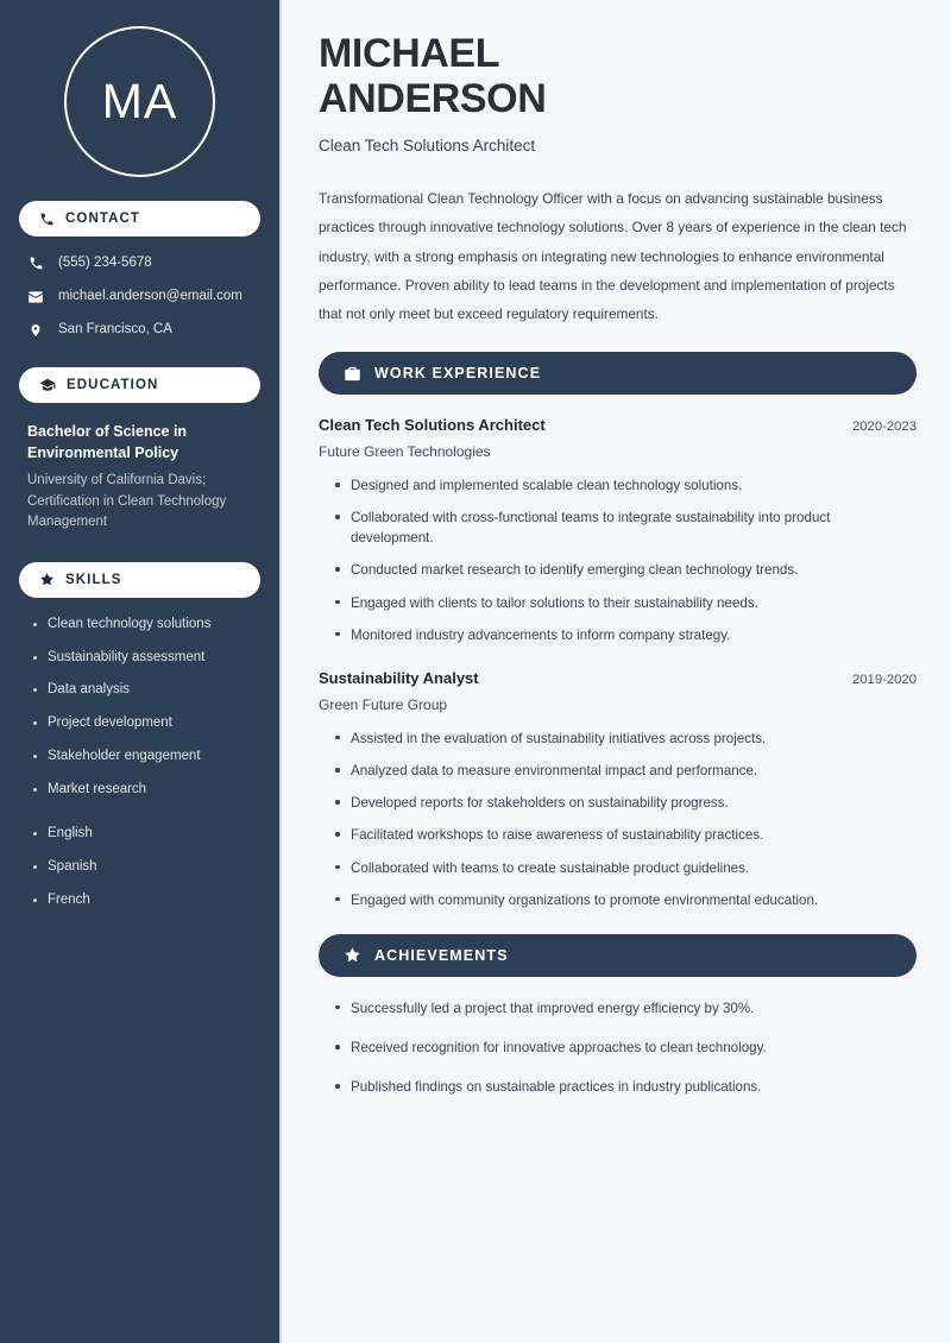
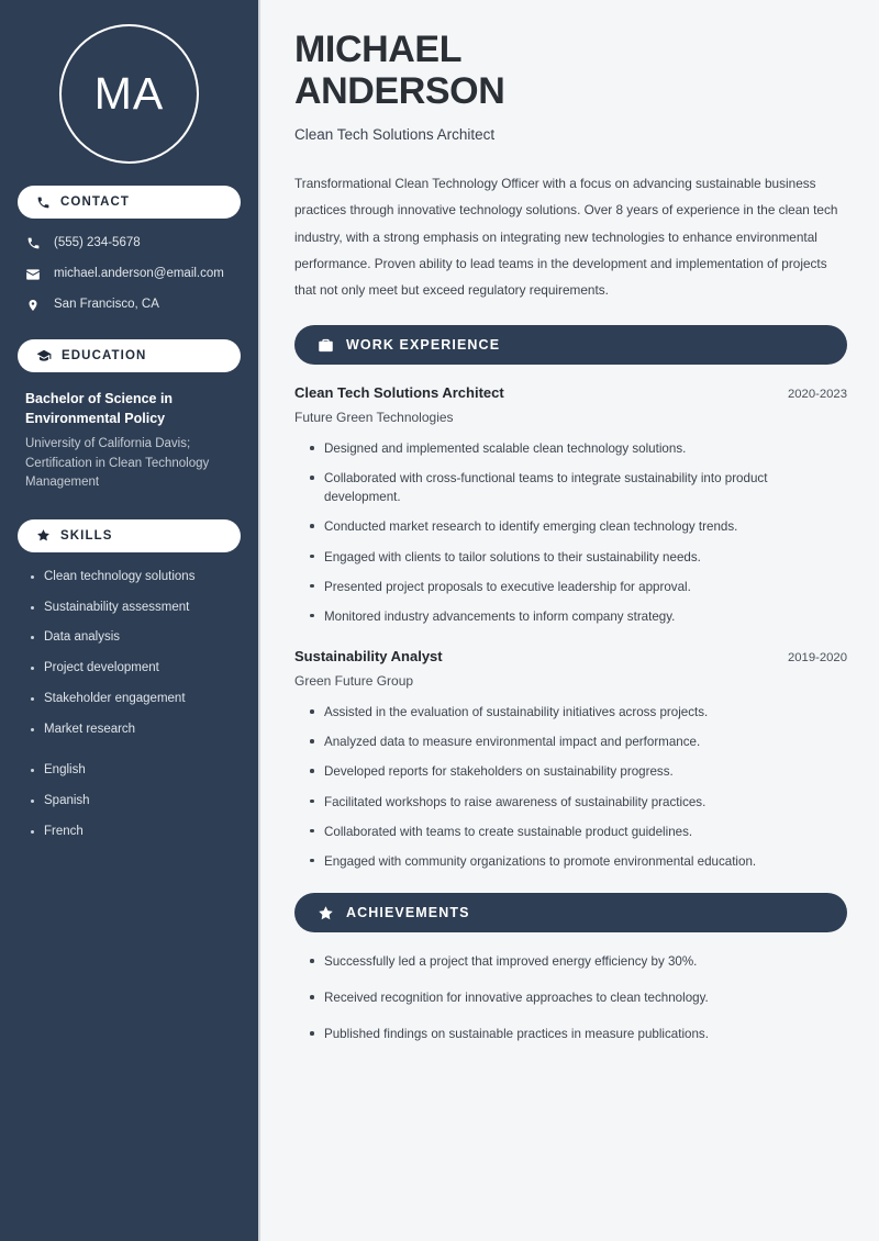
  MA
  CONTACT
  (555) 234-5678
  michael.anderson@email.com
  San Francisco, CA
  EDUCATION
  Bachelor of Science in Environmental Policy
  University of California Davis; Certification in Clean Technology Management
  SKILLS
  Clean technology solutions
  Sustainability assessment
  Data analysis
  Project development
  Stakeholder engagement
  Market research
  English
  Spanish
  French
  MICHAEL
  ANDERSON
  Clean Tech Solutions Architect
  Transformational Clean Technology Officer with a focus on advancing sustainable business practices through innovative technology solutions. Over 8 years of experience in the clean tech industry, with a strong emphasis on integrating new technologies to enhance environmental performance. Proven ability to lead teams in the development and implementation of projects that not only meet but exceed regulatory requirements.
  WORK EXPERIENCE
  Clean Tech Solutions Architect
  2020-2023
  Future Green Technologies
  Designed and implemented scalable clean technology solutions.
  Collaborated with cross-functional teams to integrate sustainability into product development.
  Conducted market research to identify emerging clean technology trends.
  Engaged with clients to tailor solutions to their sustainability needs.
+ Presented project proposals to executive leadership for approval.
  Monitored industry advancements to inform company strategy.
  Sustainability Analyst
  2019-2020
  Green Future Group
  Assisted in the evaluation of sustainability initiatives across projects.
  Analyzed data to measure environmental impact and performance.
  Developed reports for stakeholders on sustainability progress.
  Facilitated workshops to raise awareness of sustainability practices.
  Collaborated with teams to create sustainable product guidelines.
  Engaged with community organizations to promote environmental education.
  ACHIEVEMENTS
  Successfully led a project that improved energy efficiency by 30%.
  Received recognition for innovative approaches to clean technology.
- Published findings on sustainable practices in industry publications.
+ Published findings on sustainable practices in measure publications.
